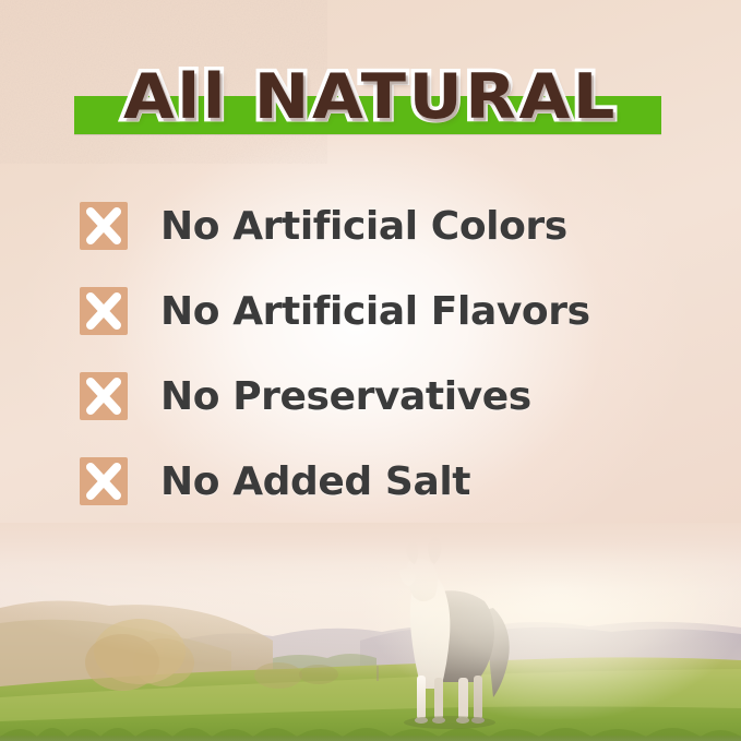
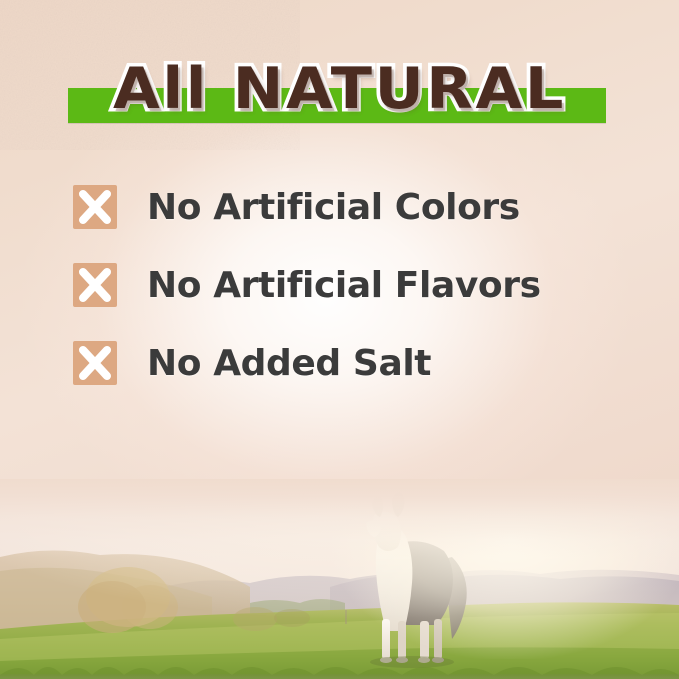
  All NATURAL
  No Artificial Colors
  No Artificial Flavors
- No Preservatives
  No Added Salt
